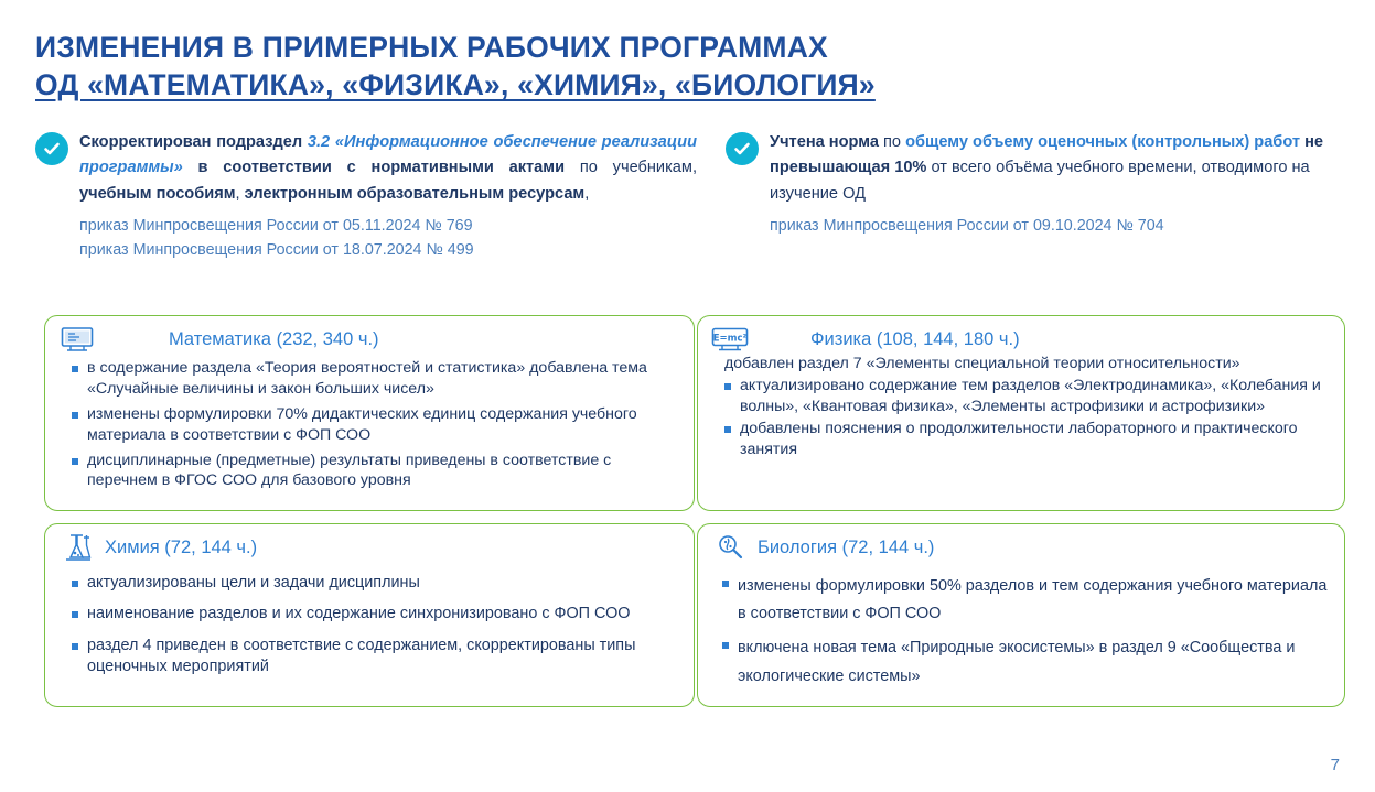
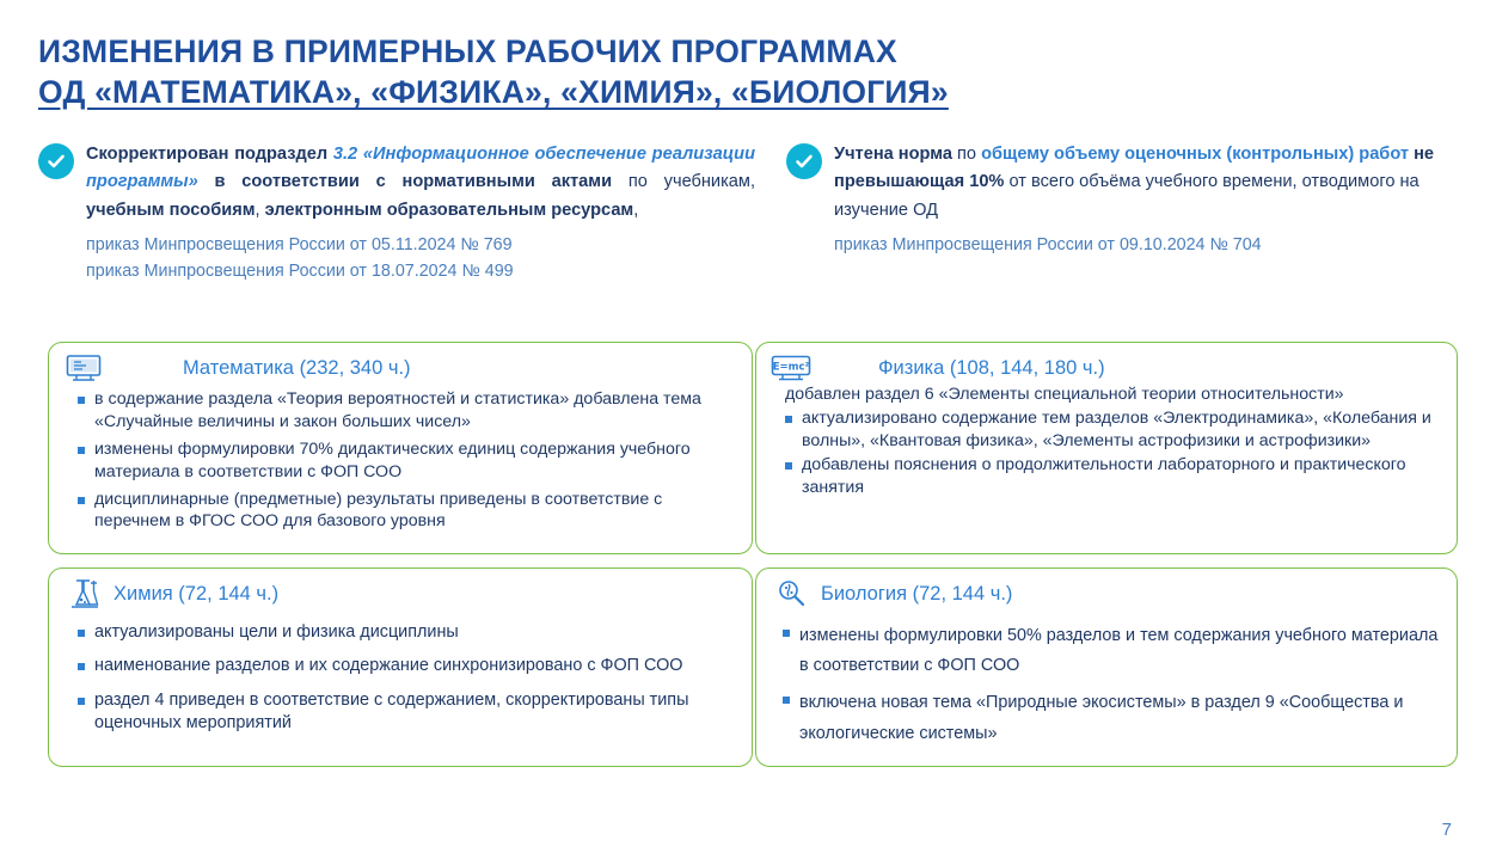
  ИЗМЕНЕНИЯ В ПРИМЕРНЫХ РАБОЧИХ ПРОГРАММАХ
  ОД «МАТЕМАТИКА», «ФИЗИКА», «ХИМИЯ», «БИОЛОГИЯ»
  Скорректирован подраздел 3.2 «Информационное обеспечение реализации программы» в соответствии с нормативными актами по учебникам, учебным пособиям, электронным образовательным ресурсам,
  приказ Минпросвещения России от 05.11.2024 № 769
  приказ Минпросвещения России от 18.07.2024 № 499
  Учтена норма по общему объему оценочных (контрольных) работ не превышающая 10% от всего объёма учебного времени, отводимого на изучение ОД
  приказ Минпросвещения России от 09.10.2024 № 704
  Математика (232, 340 ч.)
  в содержание раздела «Теория вероятностей и статистика» добавлена тема «Случайные величины и закон больших чисел»
  изменены формулировки 70% дидактических единиц содержания учебного материала в соответствии с ФОП СОО
  дисциплинарные (предметные) результаты приведены в соответствие с перечнем в ФГОС СОО для базового уровня
  E=mc²
  Физика (108, 144, 180 ч.)
- добавлен раздел 7 «Элементы специальной теории относительности»
+ добавлен раздел 6 «Элементы специальной теории относительности»
  актуализировано содержание тем разделов «Электродинамика», «Колебания и волны», «Квантовая физика», «Элементы астрофизики и астрофизики»
  добавлены пояснения о продолжительности лабораторного и практического занятия
  Химия (72, 144 ч.)
- актуализированы цели и задачи дисциплины
+ актуализированы цели и физика дисциплины
  наименование разделов и их содержание синхронизировано с ФОП СОО
  раздел 4 приведен в соответствие с содержанием, скорректированы типы оценочных мероприятий
  Биология (72, 144 ч.)
  изменены формулировки 50% разделов и тем содержания учебного материала в соответствии с ФОП СОО
  включена новая тема «Природные экосистемы» в раздел 9 «Сообщества и экологические системы»
  7
